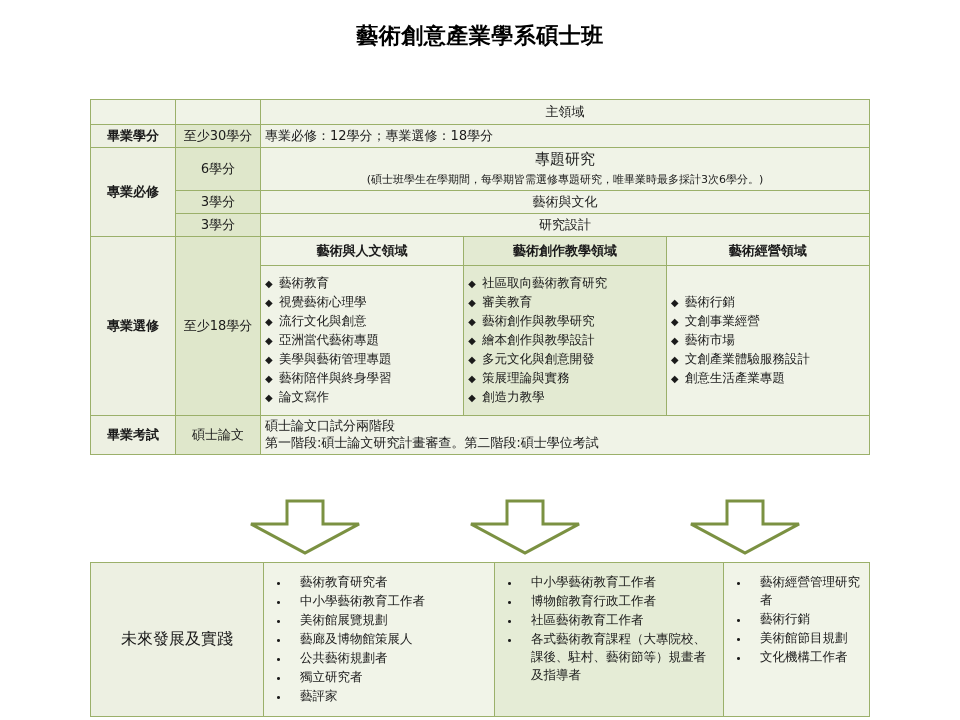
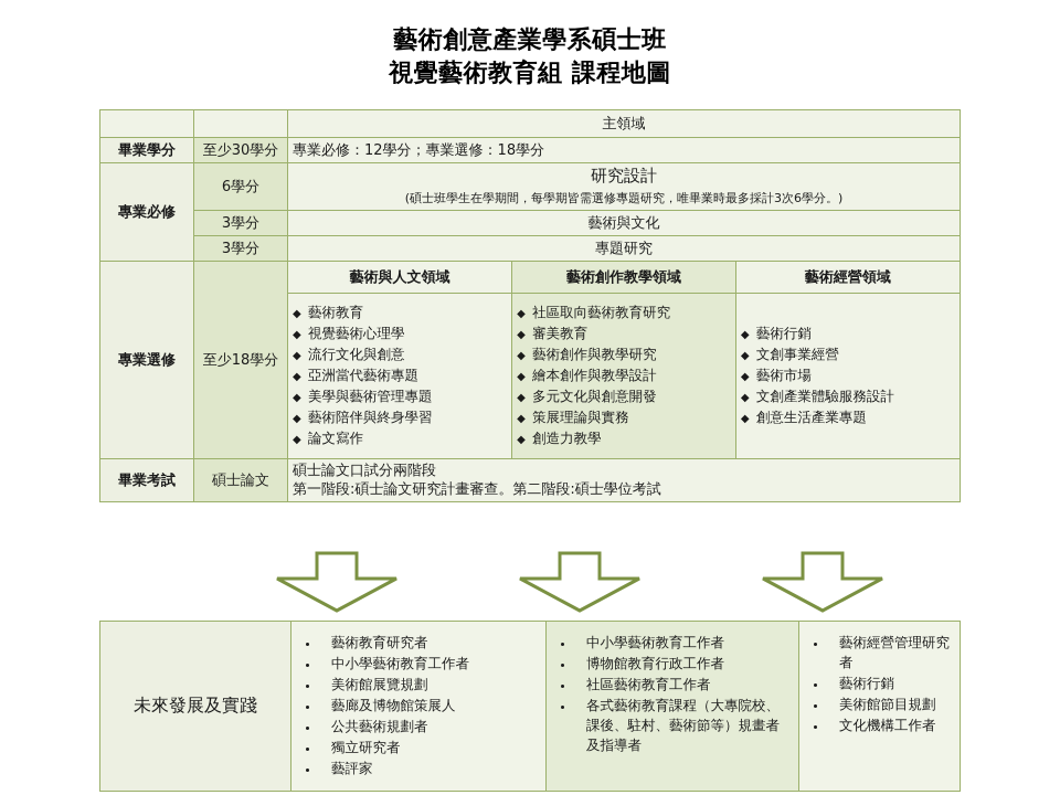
  藝術創意產業學系碩士班
+ 視覺藝術教育組 課程地圖
  		主領域
  畢業學分	至少30學分	專業必修：12學分；專業選修：18學分
- 專業必修	6學分	專題研究 (碩士班學生在學期間，每學期皆需選修專題研究，唯畢業時最多採計3次6學分。)
+ 專業必修	6學分	研究設計 (碩士班學生在學期間，每學期皆需選修專題研究，唯畢業時最多採計3次6學分。)
  3學分	藝術與文化
- 3學分	研究設計
+ 3學分	專題研究
  專業選修	至少18學分
  藝術與人文領域	藝術創作教學領域	藝術經營領域
  ◆ 藝術教育◆ 視覺藝術心理學◆ 流行文化與創意◆ 亞洲當代藝術專題◆ 美學與藝術管理專題◆ 藝術陪伴與終身學習◆ 論文寫作	◆ 社區取向藝術教育研究◆ 審美教育◆ 藝術創作與教學研究◆ 繪本創作與教學設計◆ 多元文化與創意開發◆ 策展理論與實務◆ 創造力教學	◆ 藝術行銷◆ 文創事業經營◆ 藝術市場◆ 文創產業體驗服務設計◆ 創意生活產業專題
  畢業考試	碩士論文	碩士論文口試分兩階段 第一階段:碩士論文研究計畫審查。第二階段:碩士學位考試
  未來發展及實踐	藝術教育研究者中小學藝術教育工作者美術館展覽規劃藝廊及博物館策展人公共藝術規劃者獨立研究者藝評家	中小學藝術教育工作者博物館教育行政工作者社區藝術教育工作者各式藝術教育課程（大專院校、課後、駐村、藝術節等）規畫者及指導者	藝術經營管理研究者藝術行銷美術館節目規劃文化機構工作者
